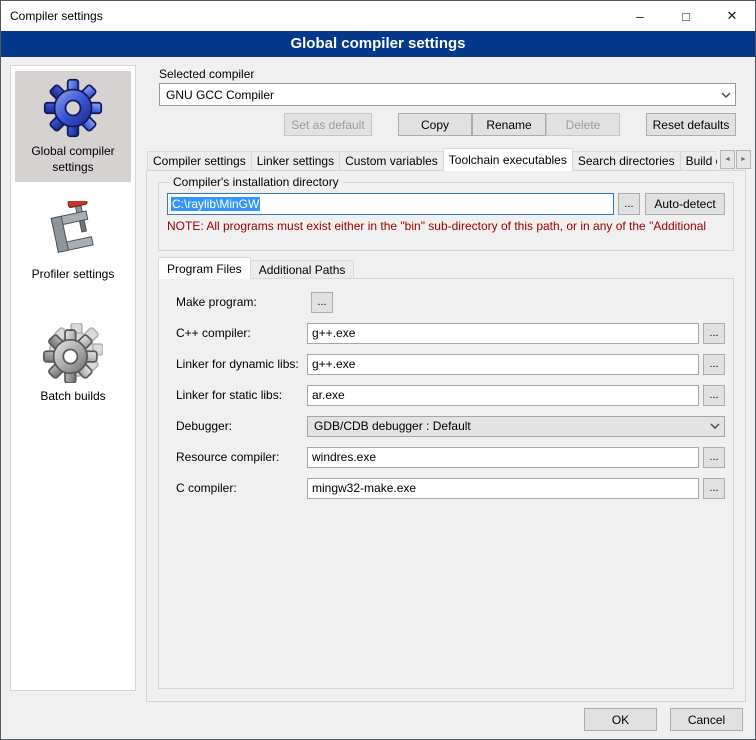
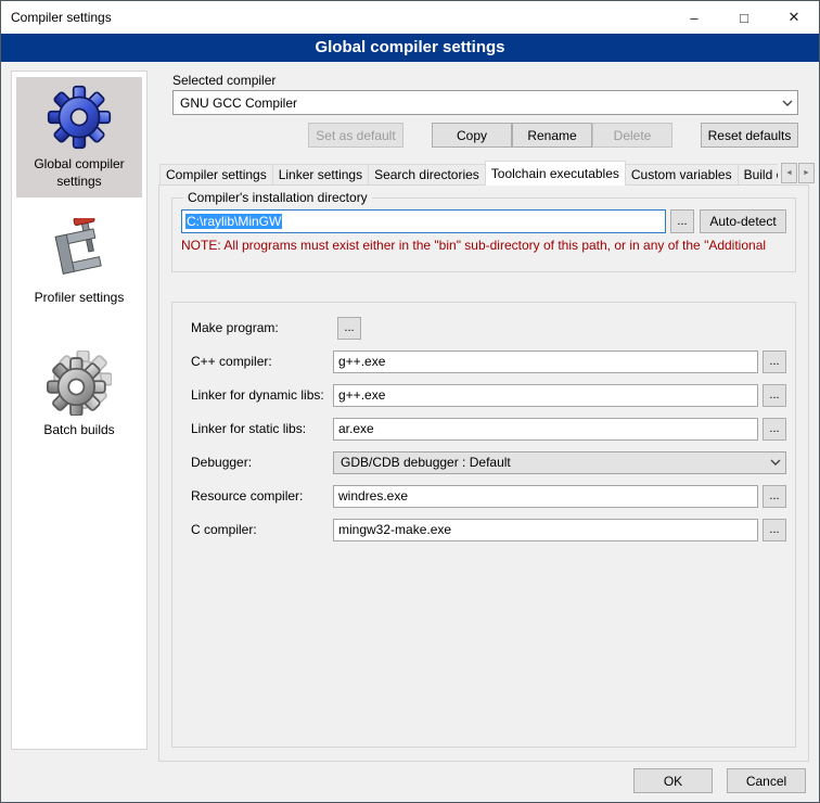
  Compiler settings
  –
  □
  ✕
  Global compiler settings
  Global compiler settings
  Profiler settings
  Batch builds
  Selected compiler
  GNU GCC Compiler
  Set as default
  Copy
  Rename
  Delete
  Reset defaults
  Compiler settings
  Linker settings
- Custom variables
+ Search directories
  Toolchain executables
- Search directories
+ Custom variables
  Compiler's installation directory
  C:\raylib\MinGW
  ...
  Auto-detect
  NOTE: All programs must exist either in the "bin" sub-directory of this path, or in any of the "Additional
- Program Files
- Additional Paths
  Make program:
  ...
  C++ compiler:
  g++.exe
  ...
  Linker for dynamic libs:
  g++.exe
  ...
  Linker for static libs:
  ar.exe
  ...
  Debugger:
  GDB/CDB debugger : Default
  Resource compiler:
  windres.exe
  ...
  C compiler:
  mingw32-make.exe
  ...
  OK
  Cancel
